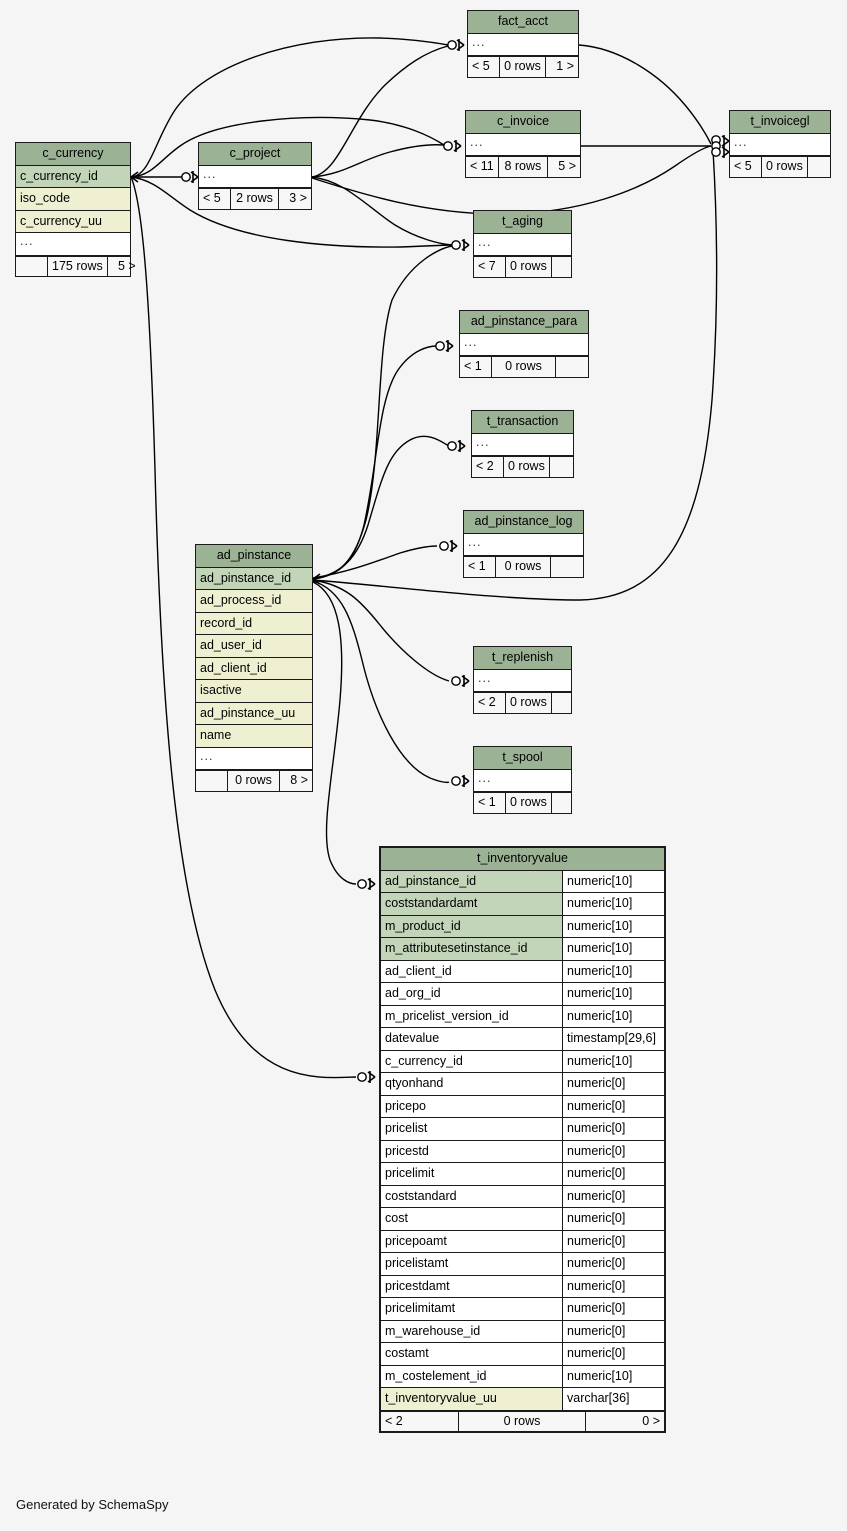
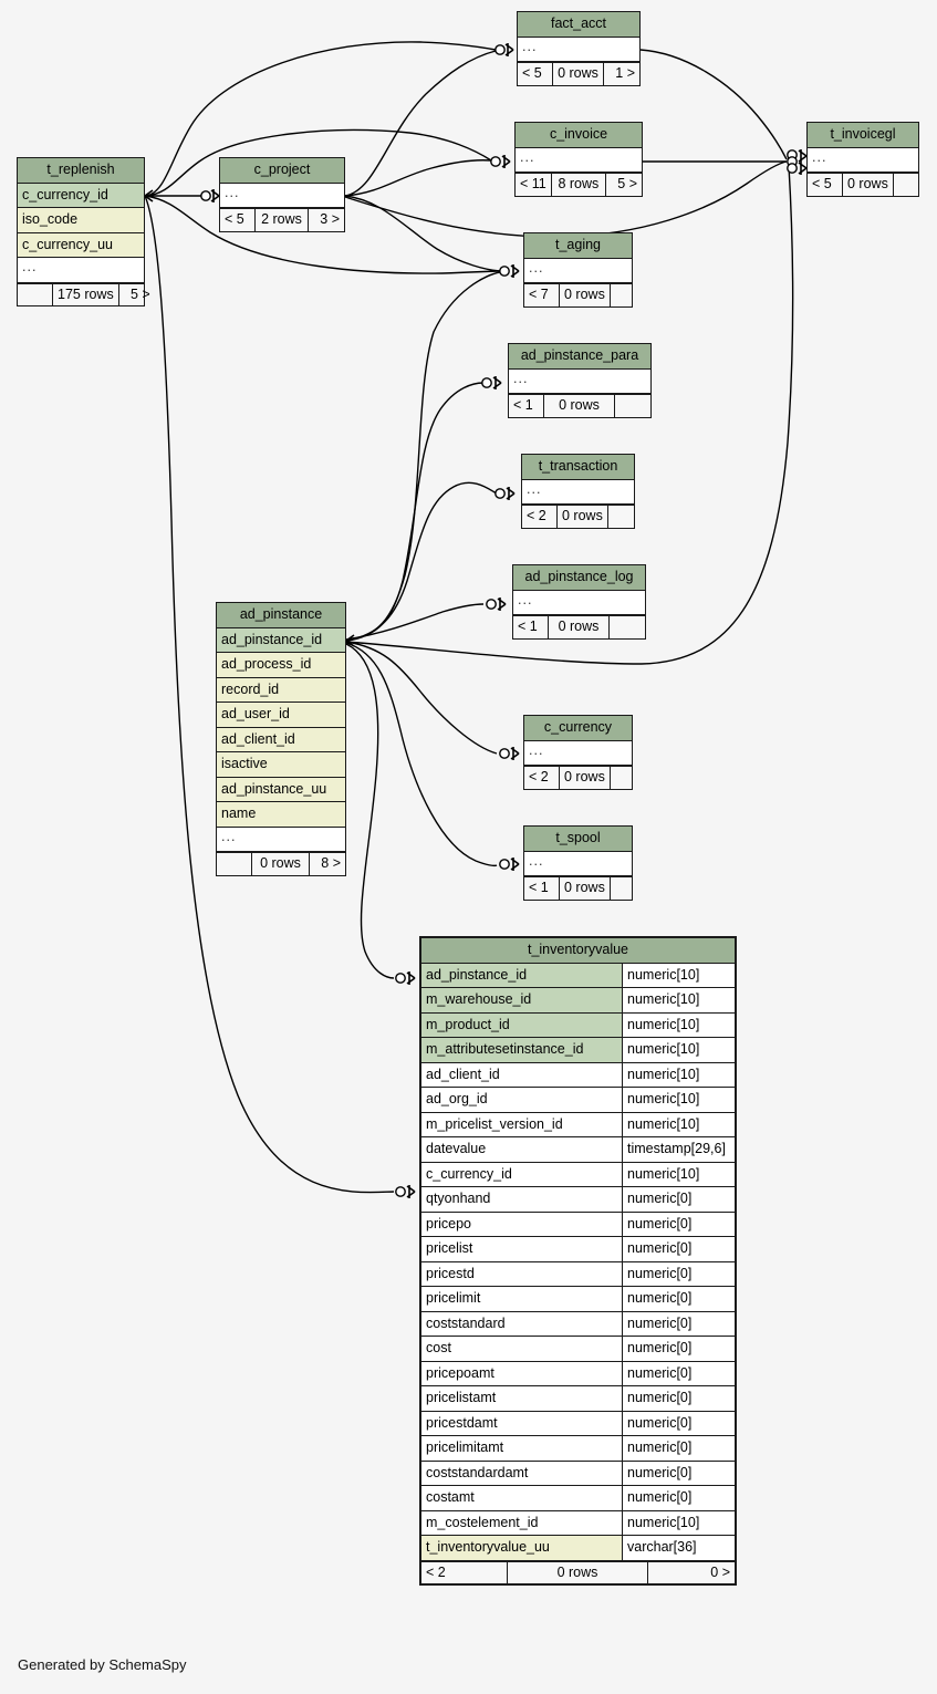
- c_currency
+ t_replenish
  c_currency_id
  iso_code
  c_currency_uu
  ...
  175 rows
  5 >
  c_project
  ...
  < 5
  2 rows
  3 >
  fact_acct
  ...
  < 5
  0 rows
  1 >
  c_invoice
  ...
  < 11
  8 rows
  5 >
  t_invoicegl
  ...
  < 5
  0 rows
  t_aging
  ...
  < 7
  0 rows
  ad_pinstance_para
  ...
  < 1
  0 rows
  t_transaction
  ...
  < 2
  0 rows
  ad_pinstance_log
  ...
  < 1
  0 rows
- t_replenish
+ c_currency
  ...
  < 2
  0 rows
  t_spool
  ...
  < 1
  0 rows
  ad_pinstance
  ad_pinstance_id
  ad_process_id
  record_id
  ad_user_id
  ad_client_id
  isactive
  ad_pinstance_uu
  name
  ...
  0 rows
  8 >
  t_inventoryvalue
  ad_pinstance_id
  numeric[10]
- coststandardamt
+ m_warehouse_id
  numeric[10]
  m_product_id
  numeric[10]
  m_attributesetinstance_id
  numeric[10]
  ad_client_id
  numeric[10]
  ad_org_id
  numeric[10]
  m_pricelist_version_id
  numeric[10]
  datevalue
  timestamp[29,6]
  c_currency_id
  numeric[10]
  qtyonhand
  numeric[0]
  pricepo
  numeric[0]
  pricelist
  numeric[0]
  pricestd
  numeric[0]
  pricelimit
  numeric[0]
  coststandard
  numeric[0]
  cost
  numeric[0]
  pricepoamt
  numeric[0]
  pricelistamt
  numeric[0]
  pricestdamt
  numeric[0]
  pricelimitamt
  numeric[0]
- m_warehouse_id
+ coststandardamt
  numeric[0]
  costamt
  numeric[0]
  m_costelement_id
  numeric[10]
  t_inventoryvalue_uu
  varchar[36]
  < 2
  0 rows
  0 >
  Generated by SchemaSpy
